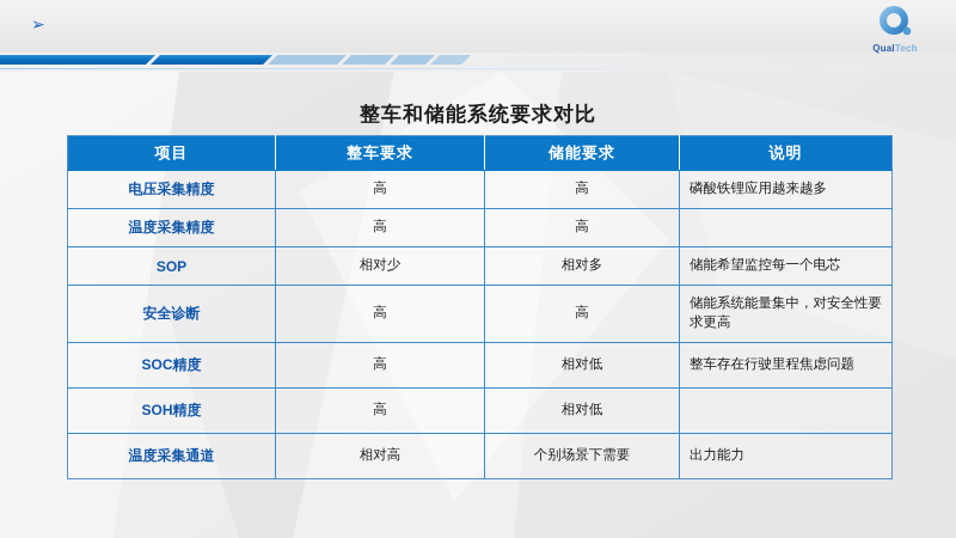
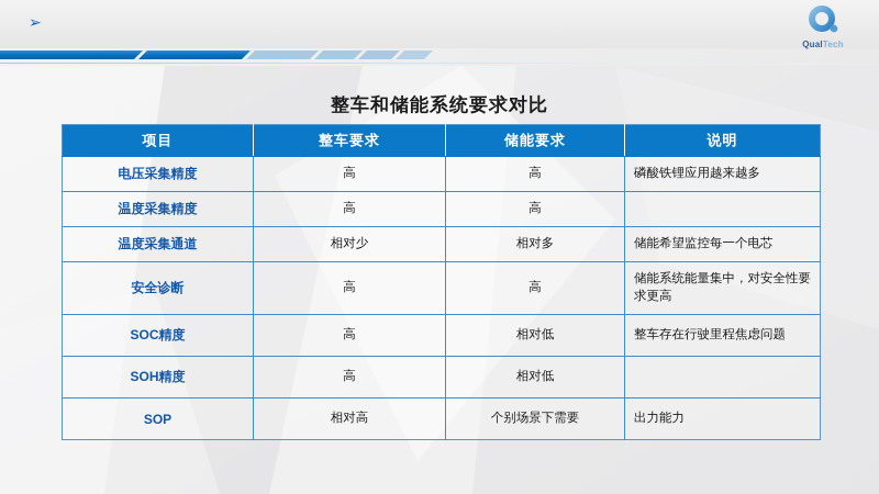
  ➢
  QualTech
  整车和储能系统要求对比
  项目	整车要求	储能要求	说明
  电压采集精度	高	高	磷酸铁锂应用越来越多
  温度采集精度	高	高
- SOP	相对少	相对多	储能希望监控每一个电芯
+ 温度采集通道	相对少	相对多	储能希望监控每一个电芯
  安全诊断	高	高	储能系统能量集中，对安全性要求更高
  SOC精度	高	相对低	整车存在行驶里程焦虑问题
  SOH精度	高	相对低
- 温度采集通道	相对高	个别场景下需要	出力能力
+ SOP	相对高	个别场景下需要	出力能力
